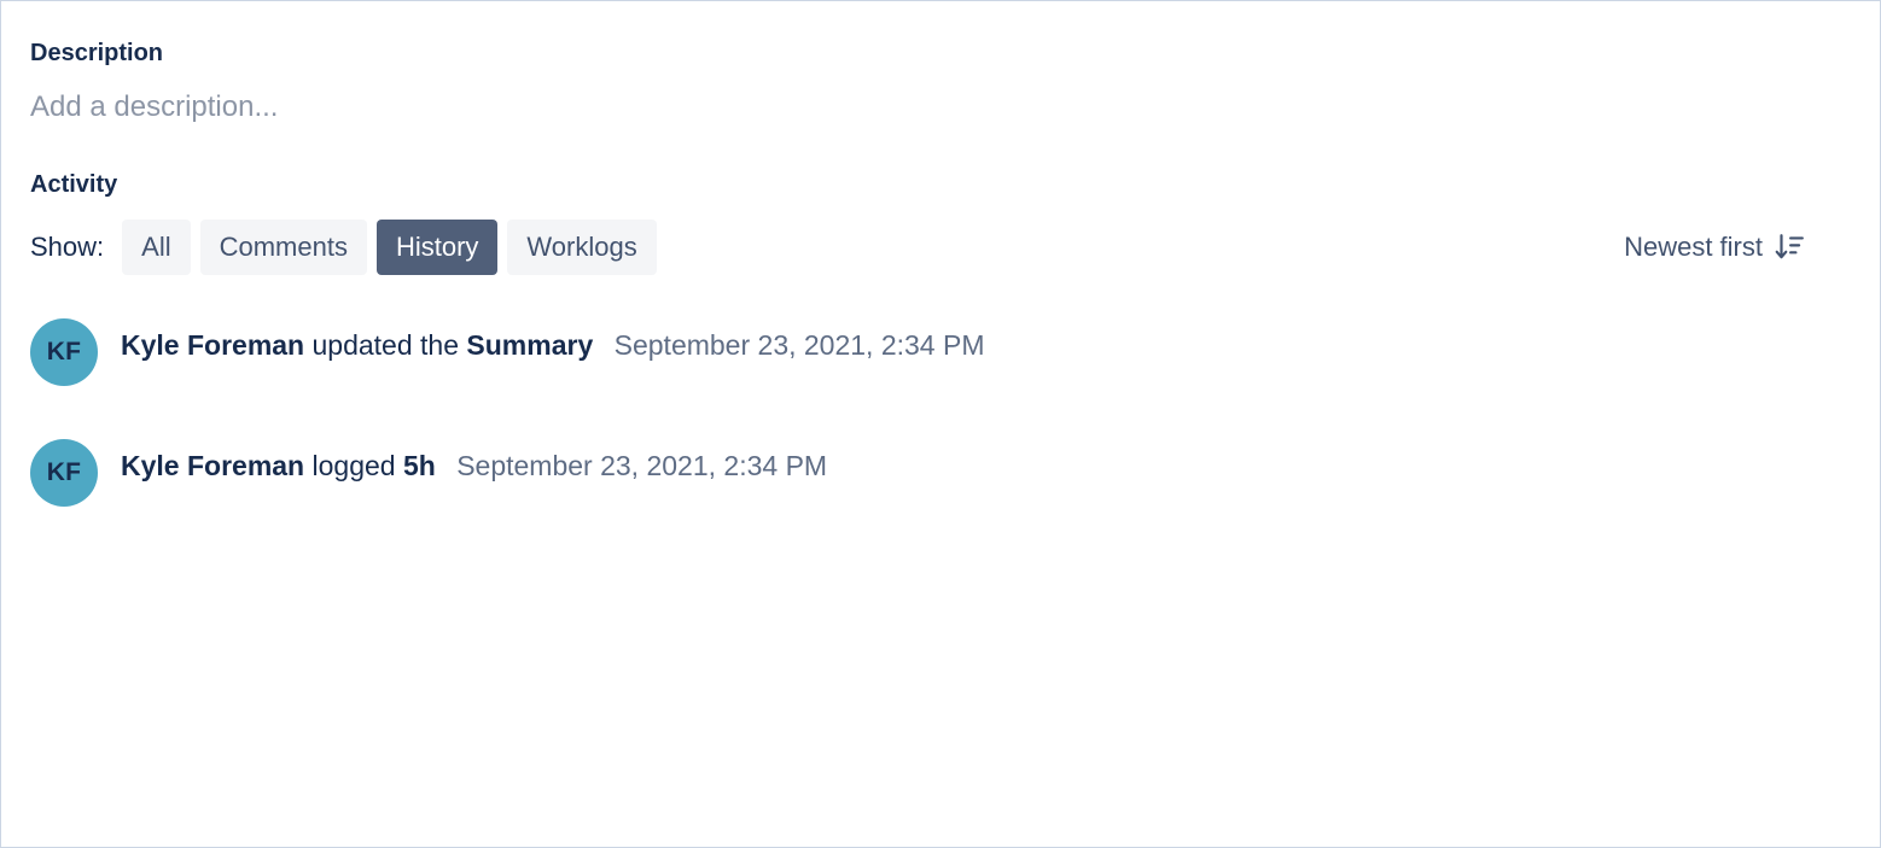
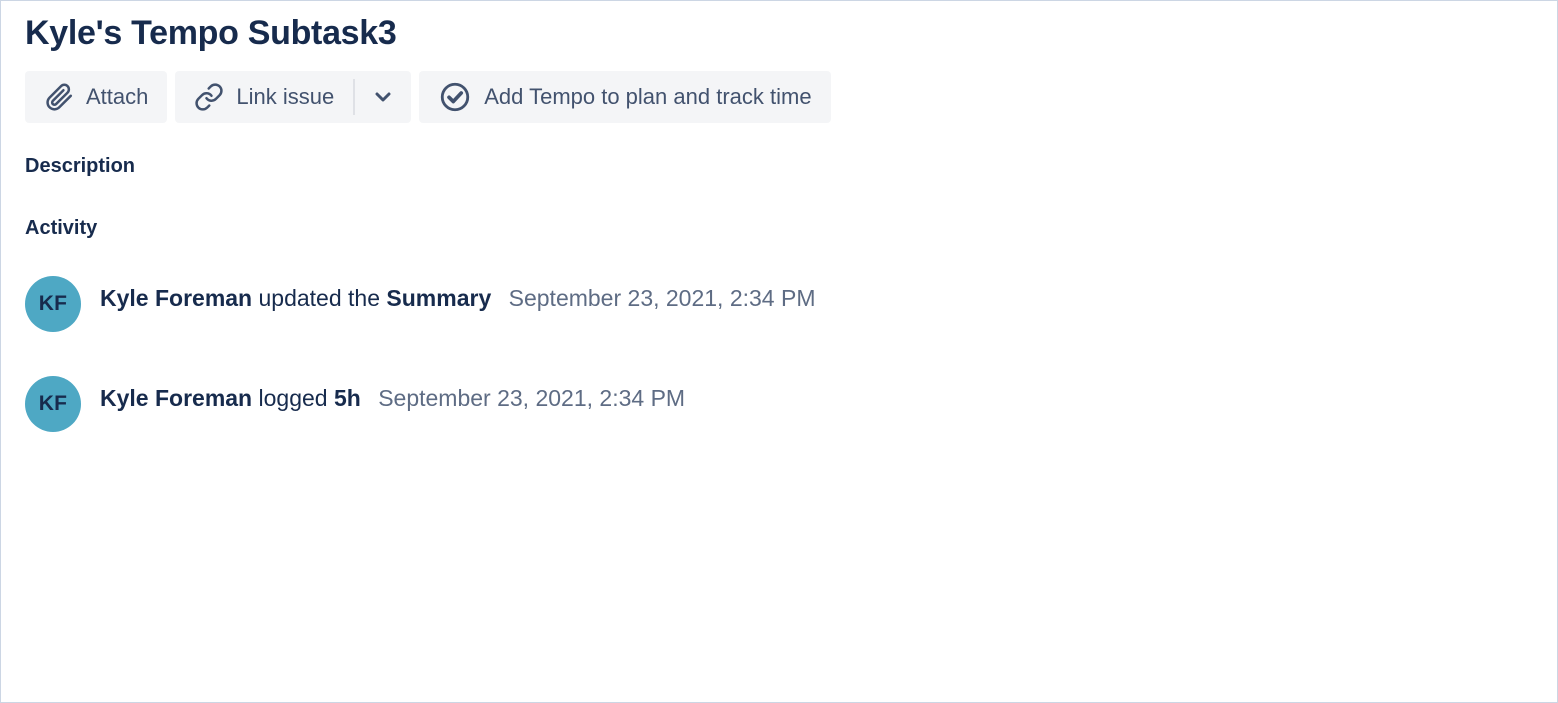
+ Kyle's Tempo Subtask3
+ Attach
+ Link issue
+ Add Tempo to plan and track time
  Description
- Add a description...
  Activity
- Show:
- All
- Comments
- History
- Worklogs
- Newest first
  KF
  Kyle Foreman updated the Summary September 23, 2021, 2:34 PM
  KF
  Kyle Foreman logged 5h September 23, 2021, 2:34 PM
